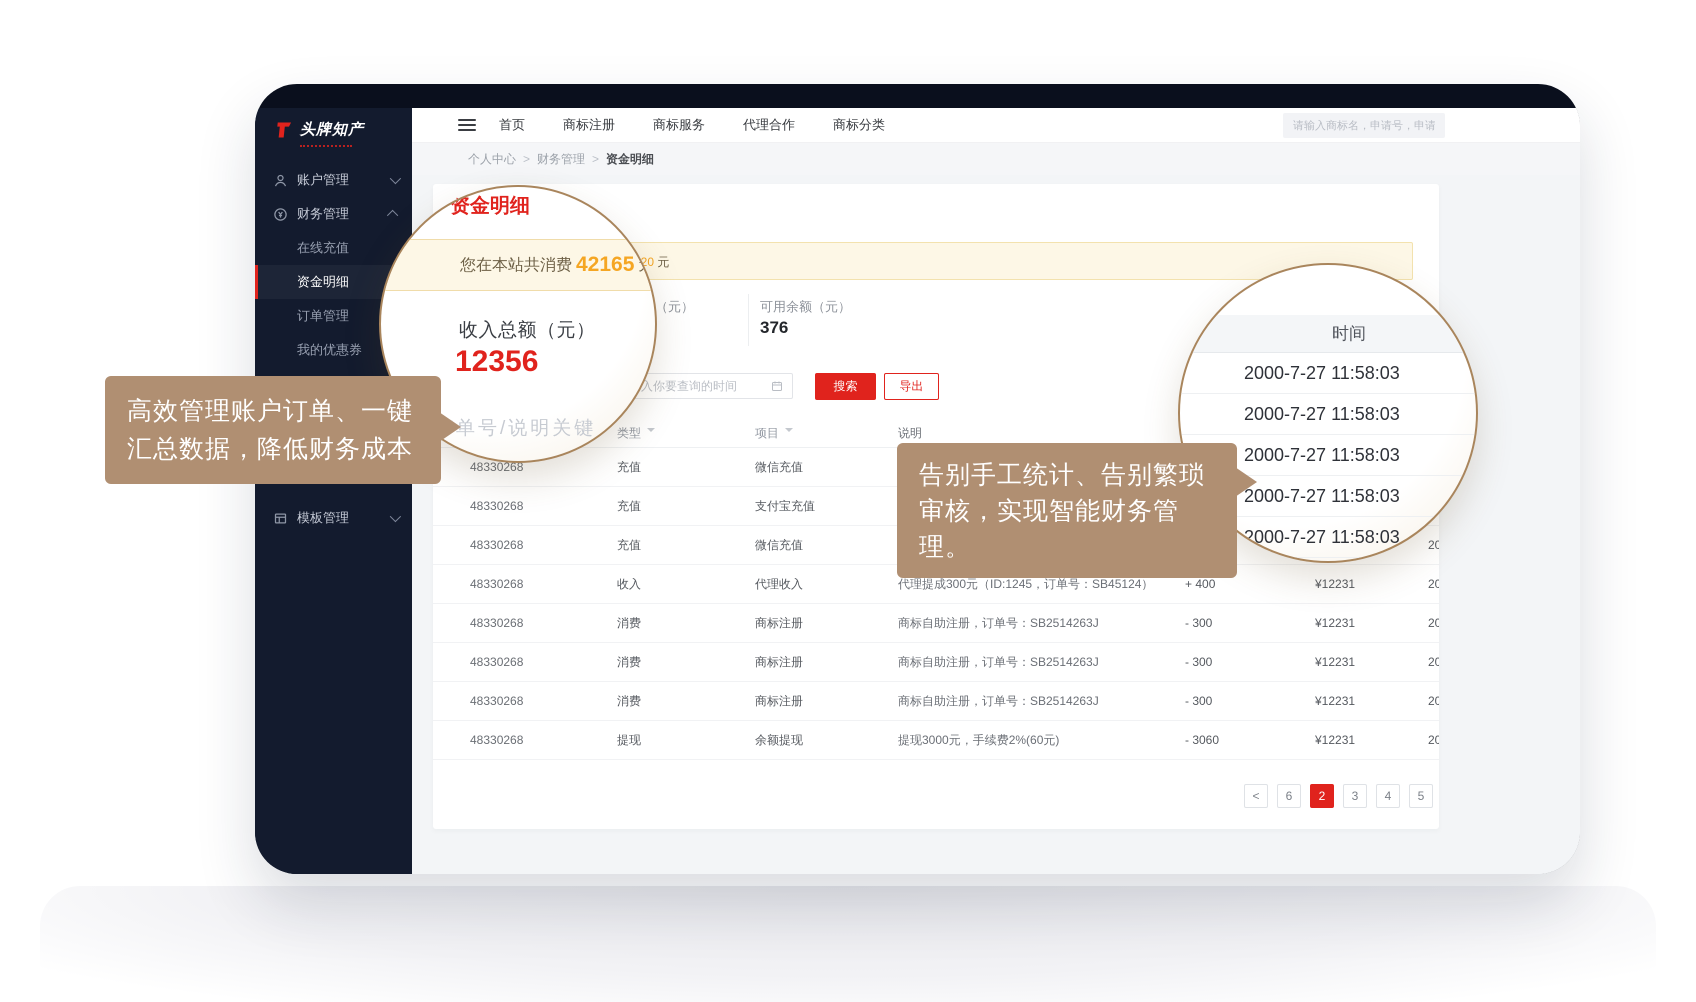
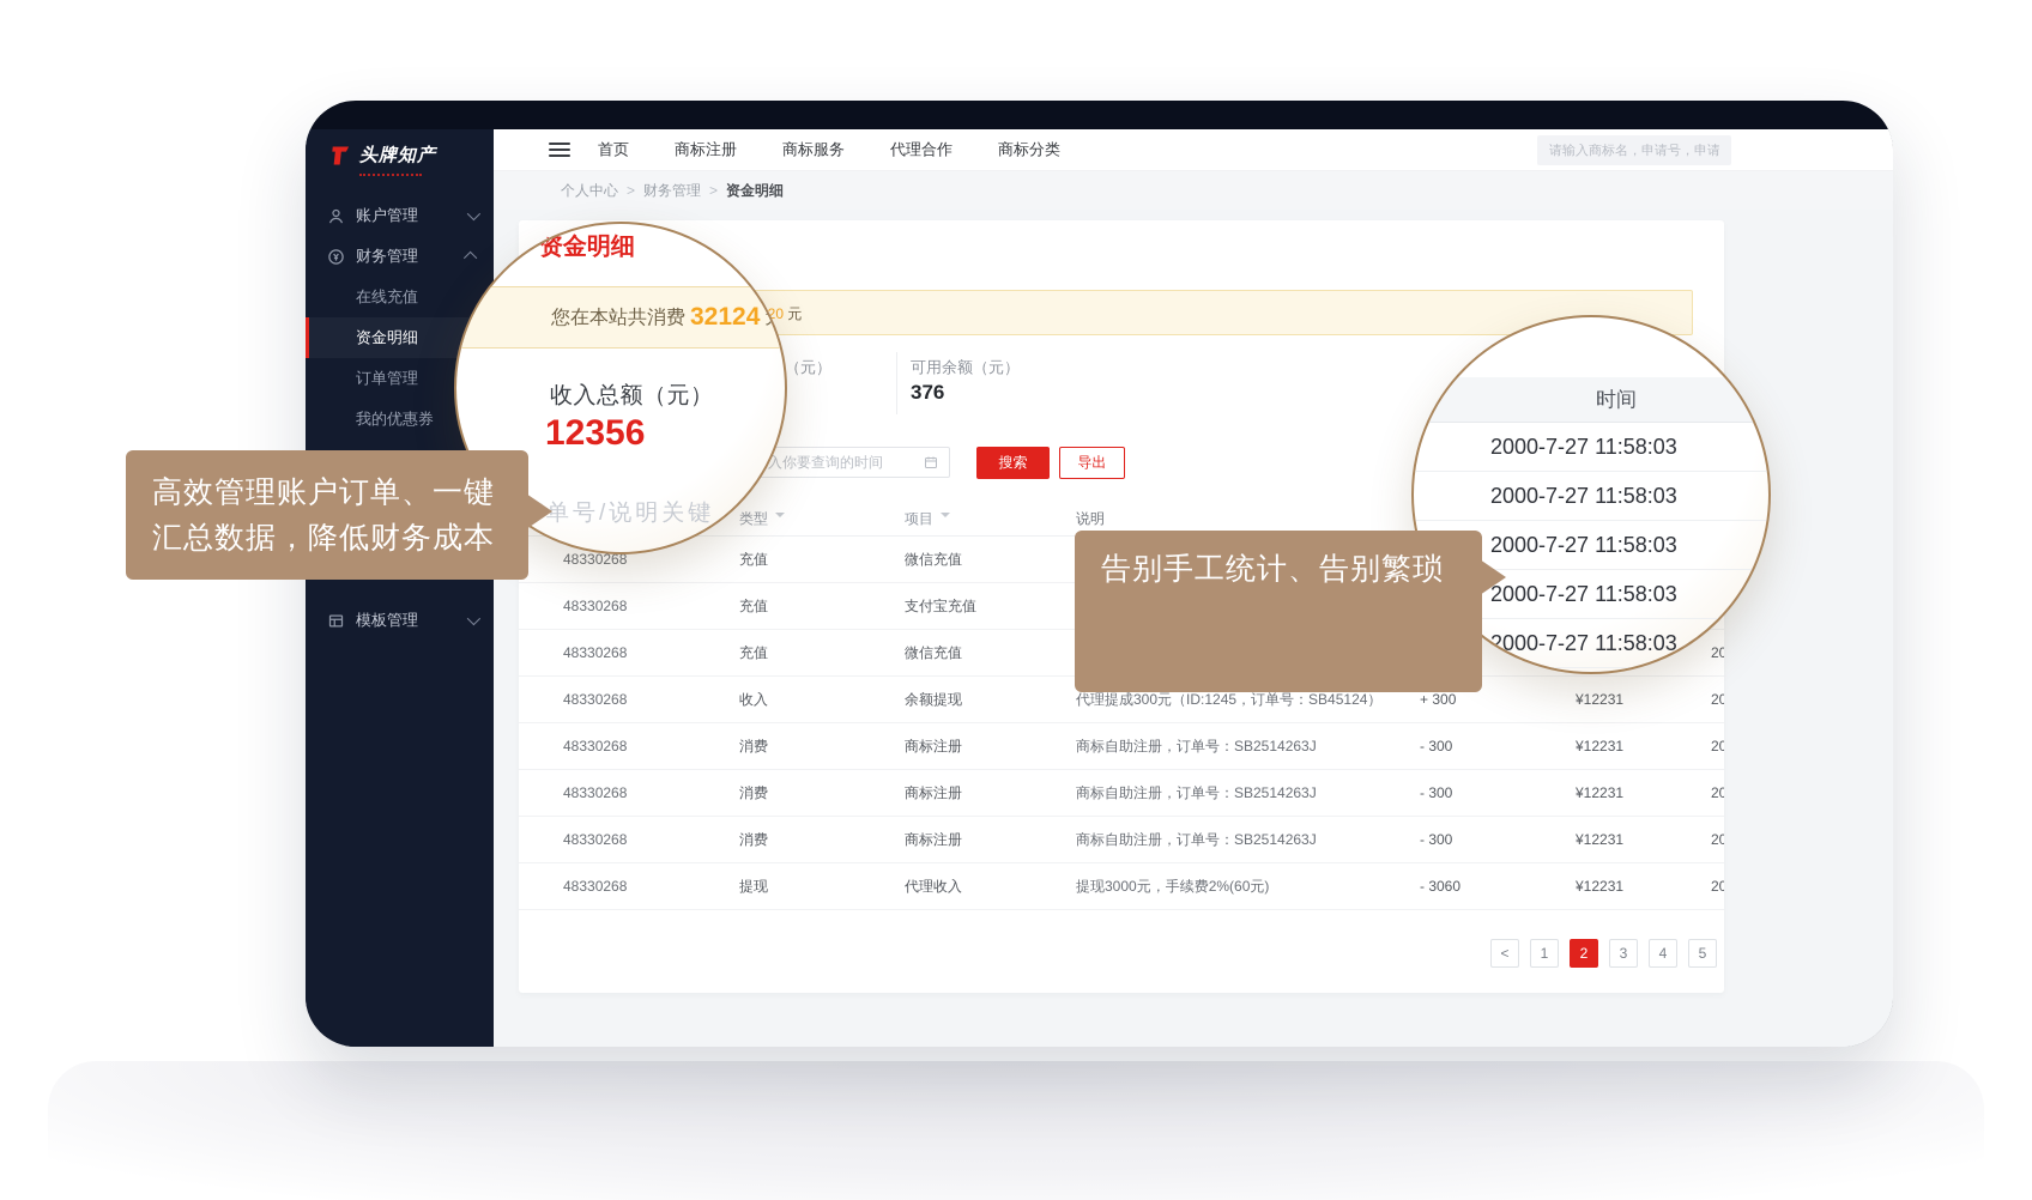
  头牌知产
  账户管理
  财务管理
  在线充值
  资金明细
  订单管理
  我的优惠券
  模板管理
  首页
  商标注册
  商标服务
  代理合作
  商标分类
  请输入商标名，申请号，申请
  个人中心
  >
  财务管理
  >
  资金明细
  （元）
  可用余额（元）
  376
  入你要查询的时间
  搜索
  导出
  类型
  项目
  说明
  48330268
  充值
  微信充值
  48330268
  充值
  支付宝充值
  48330268
  充值
  微信充值
  48330268
  收入
- 代理收入
+ 余额提现
  代理提成300元（ID:1245，订单号：SB45124）
- + 400
+ + 300
  ¥12231
  48330268
  消费
  商标注册
  商标自助注册，订单号：SB2514263J
  - 300
  ¥12231
  48330268
  消费
  商标注册
  商标自助注册，订单号：SB2514263J
  - 300
  ¥12231
  48330268
  消费
  商标注册
  商标自助注册，订单号：SB2514263J
  - 300
  ¥12231
  48330268
  提现
- 余额提现
+ 代理收入
  提现3000元，手续费2%(60元)
  - 3060
  ¥12231
  <
- 6
+ 1
  2
  3
  4
  5
  资金明细
  您在本站共消费
- 42165
+ 32124
  元
  收入总额（元）
  12356
  单号/说明关键
  时间
  2000-7-27 11:58:03
  2000-7-27 11:58:03
  2000-7-27 11:58:03
  000-7-27 11:58:03
  2000-7-27 11:58:03
  高效管理账户订单、一键
  汇总数据，降低财务成本
  告别手工统计、告别繁琐
- 审核，实现智能财务管
- 理。
